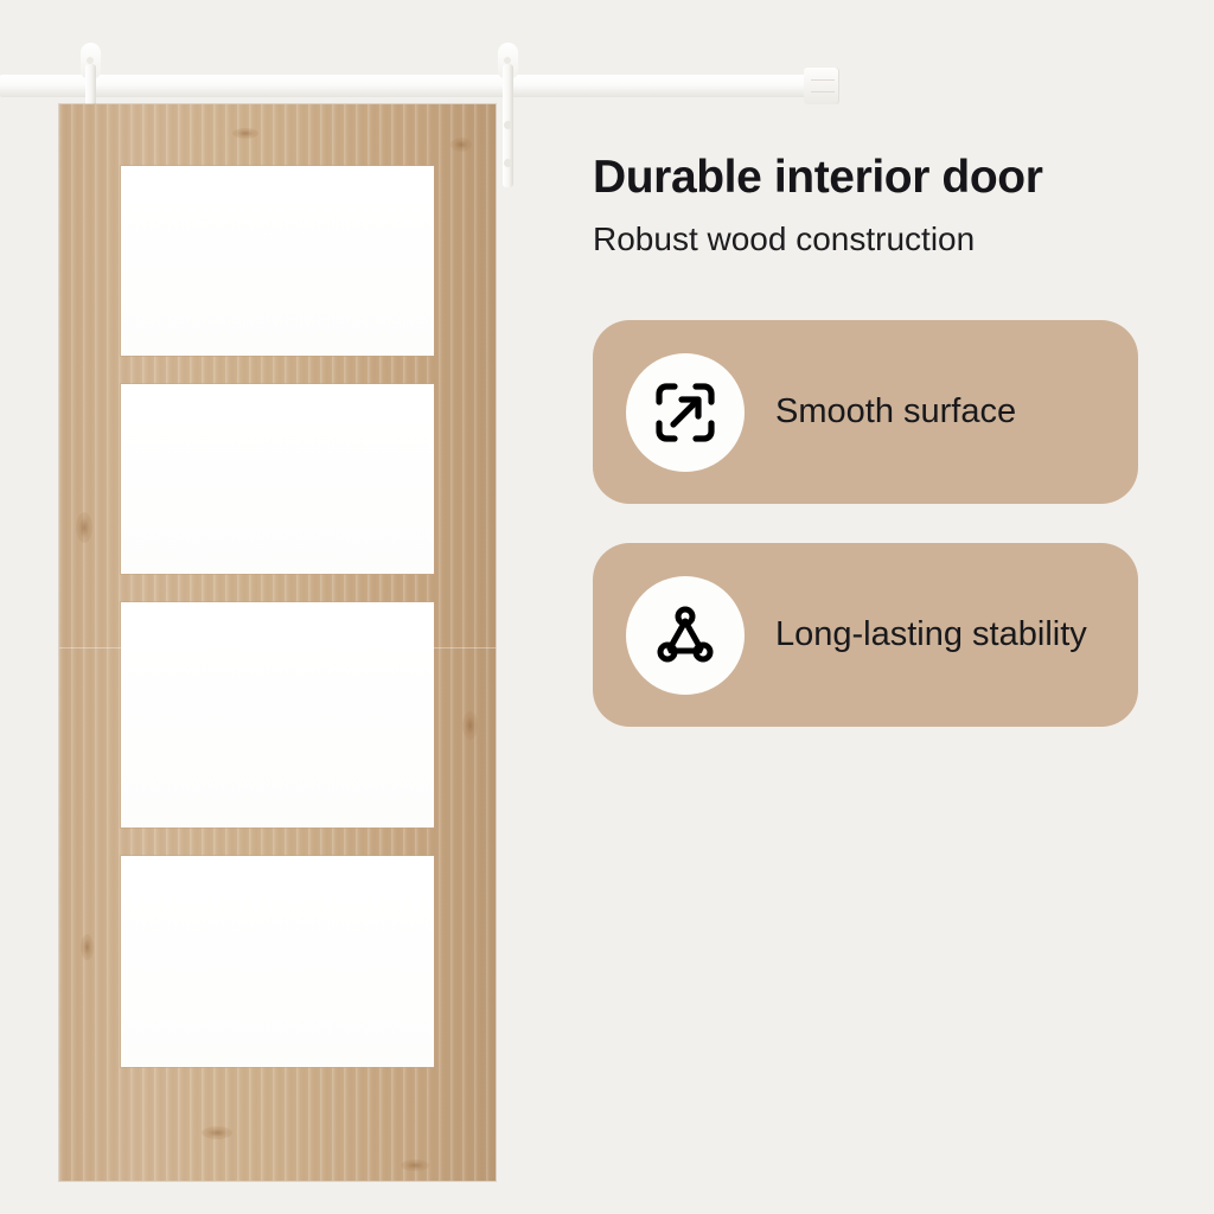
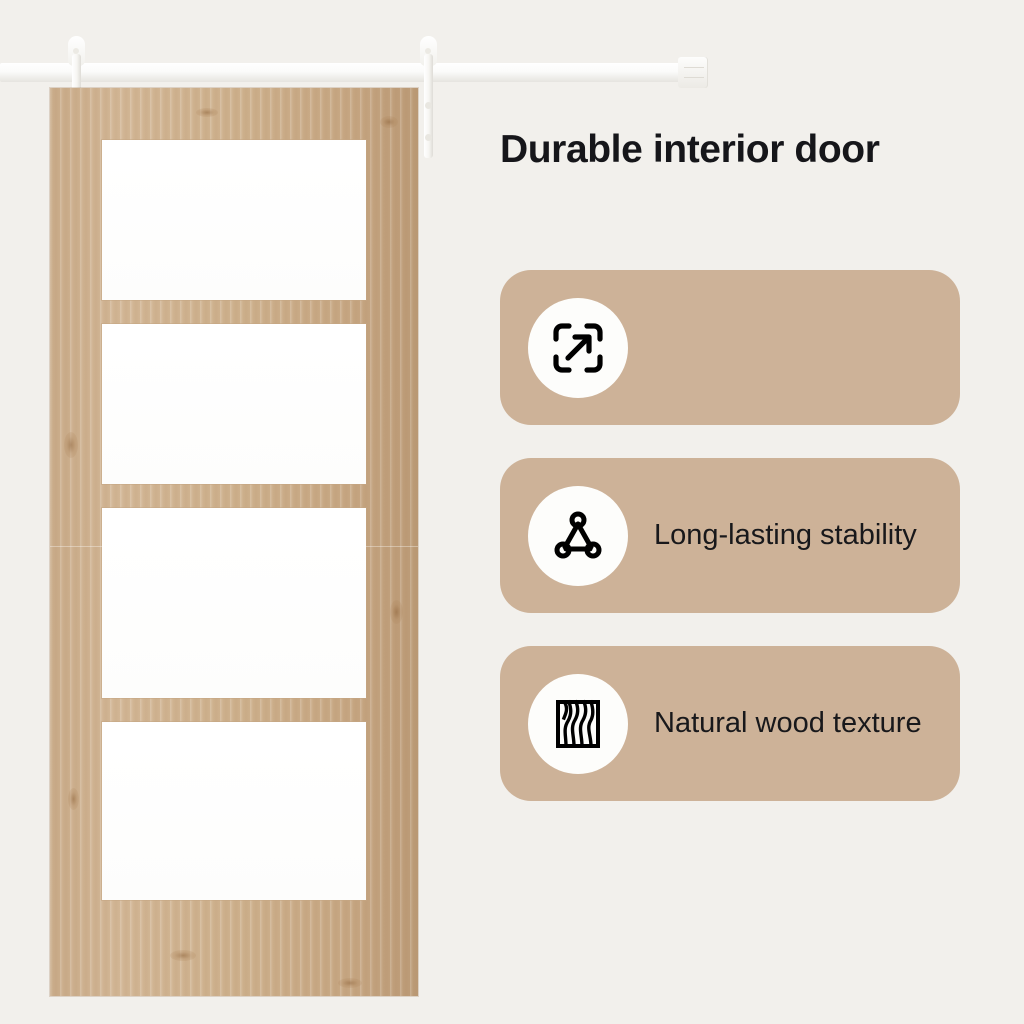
  Durable interior door
- Robust wood construction
- Smooth surface
  Long-lasting stability
+ Natural wood texture
